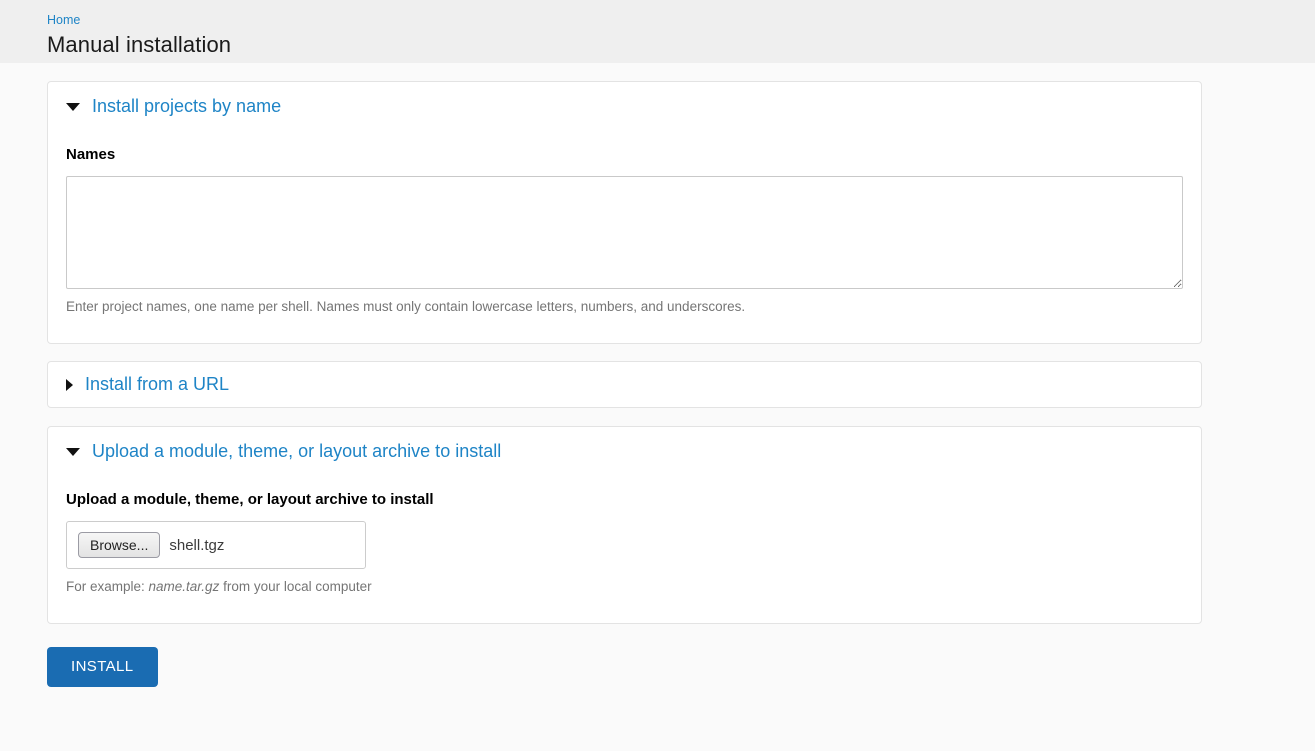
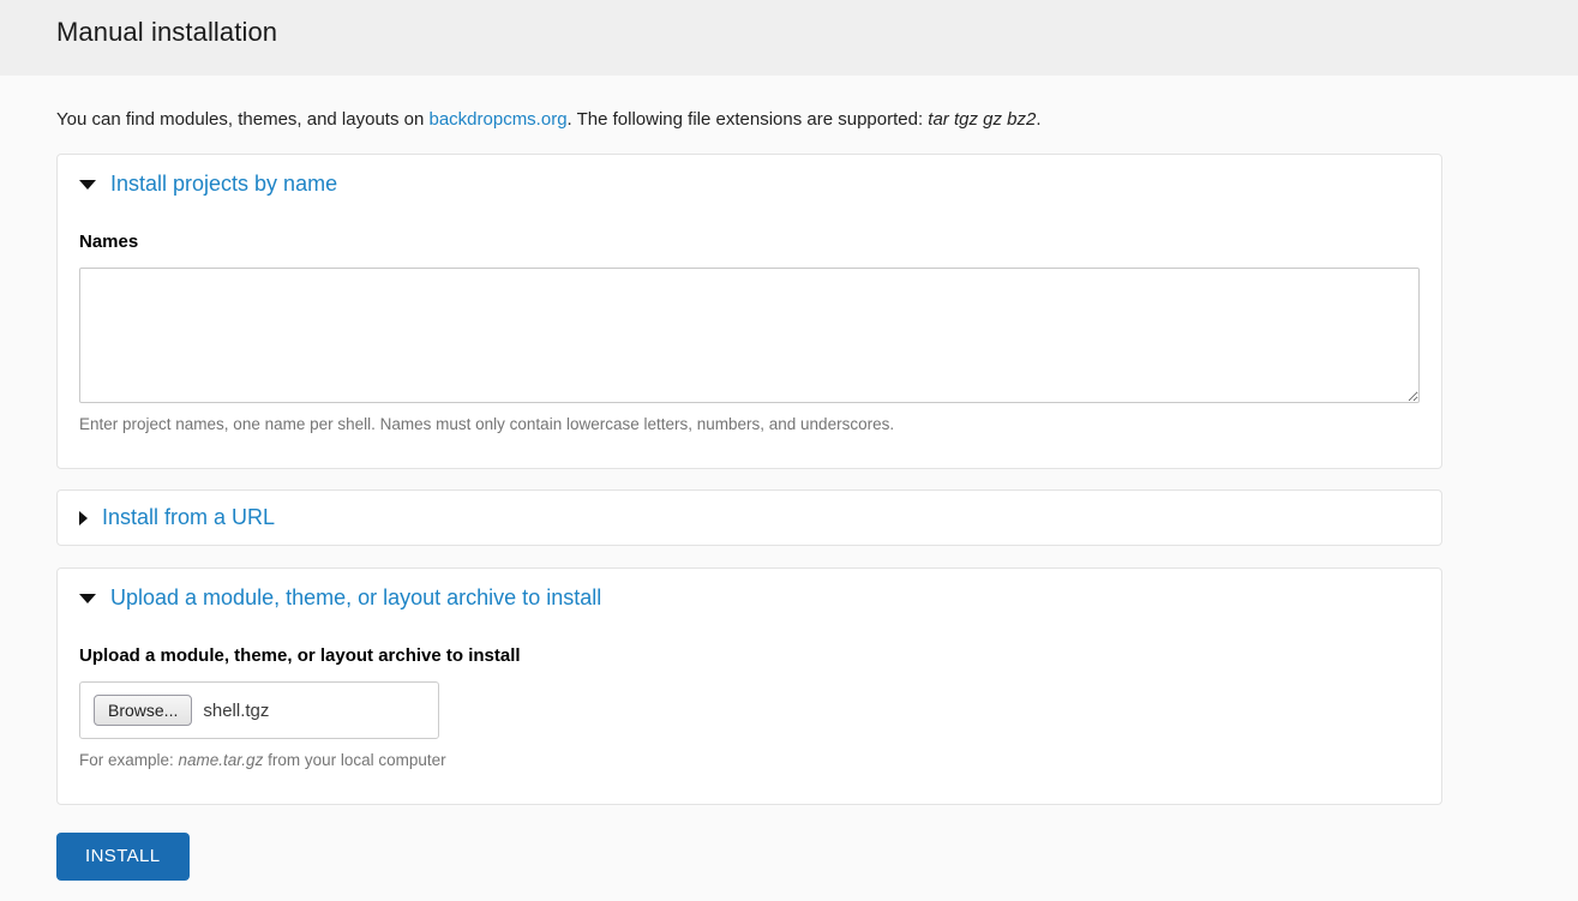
- Home
  Manual installation
+ You can find modules, themes, and layouts on backdropcms.org. The following file extensions are supported: tar tgz gz bz2.
  Install projects by name
  Names
  Enter project names, one name per shell. Names must only contain lowercase letters, numbers, and underscores.
  Install from a URL
  Upload a module, theme, or layout archive to install
  Upload a module, theme, or layout archive to install
  Browse...
  shell.tgz
  For example: name.tar.gz from your local computer
  INSTALL
